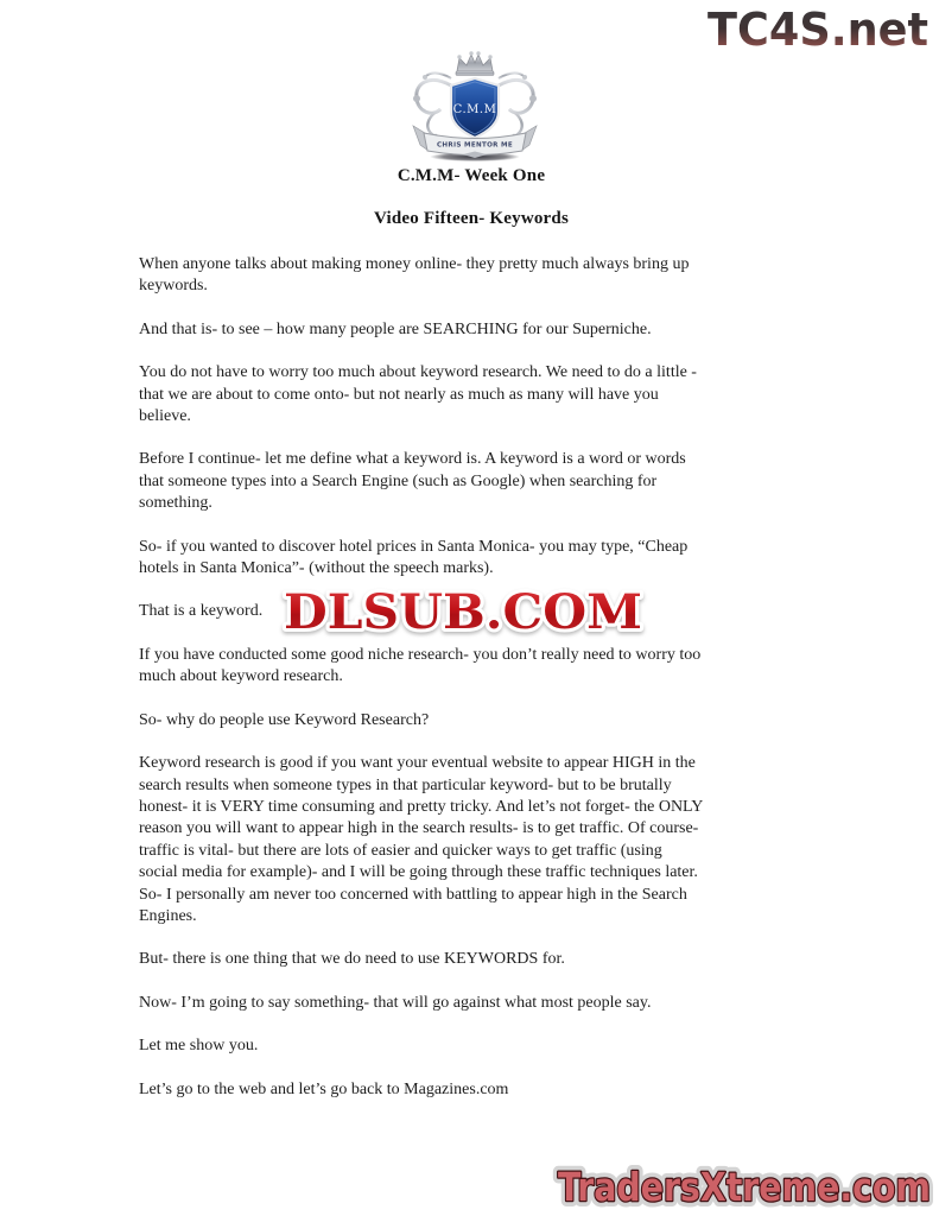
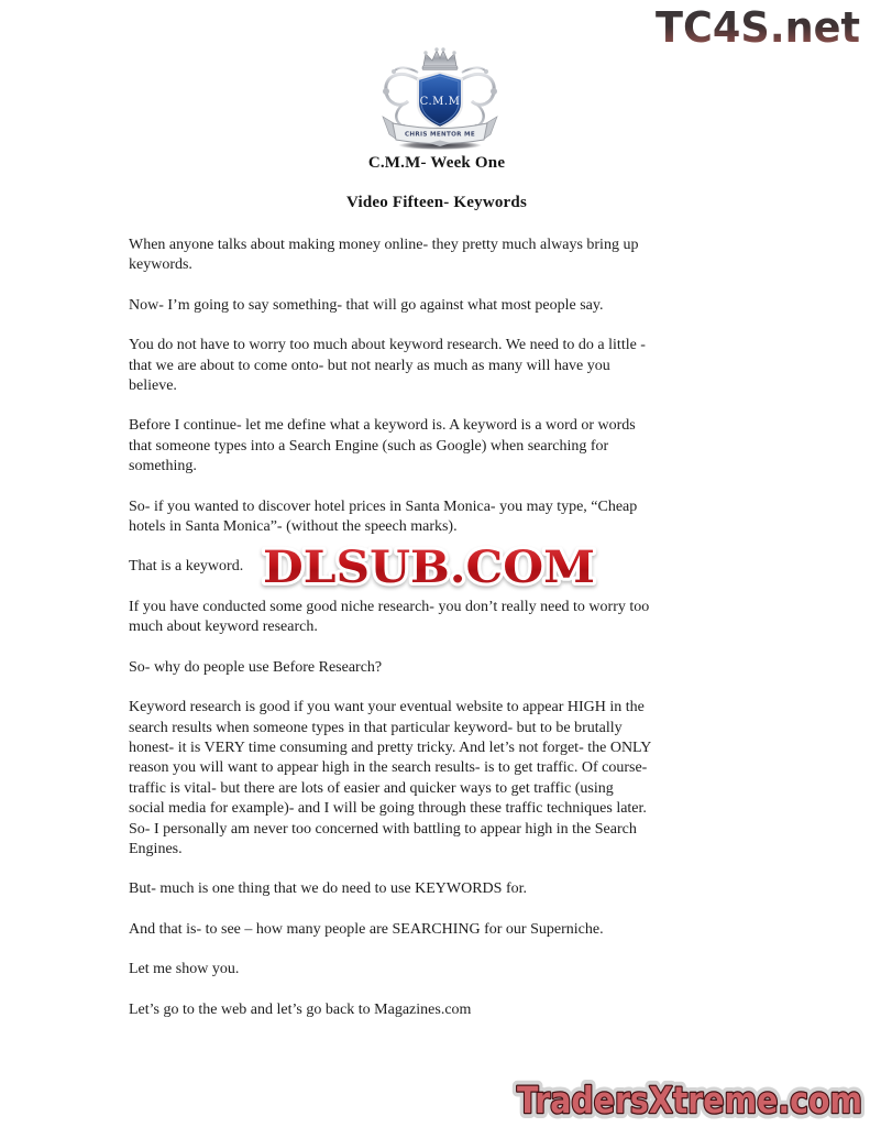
  TC4S.net
  C.M.M
  C.M.M- Week One
  Video Fifteen- Keywords
  When anyone talks about making money online- they pretty much always bring up
  keywords.
- And that is- to see – how many people are SEARCHING for our Superniche.
+ Now- I’m going to say something- that will go against what most people say.
  You do not have to worry too much about keyword research. We need to do a little -
  that we are about to come onto- but not nearly as much as many will have you
  believe.
  Before I continue- let me define what a keyword is. A keyword is a word or words
  that someone types into a Search Engine (such as Google) when searching for
  something.
  So- if you wanted to discover hotel prices in Santa Monica- you may type, “Cheap
  hotels in Santa Monica”- (without the speech marks).
  That is a keyword.
  If you have conducted some good niche research- you don’t really need to worry too
  much about keyword research.
- So- why do people use Keyword Research?
+ So- why do people use Before Research?
  Keyword research is good if you want your eventual website to appear HIGH in the
  search results when someone types in that particular keyword- but to be brutally
  honest- it is VERY time consuming and pretty tricky. And let’s not forget- the ONLY
  reason you will want to appear high in the search results- is to get traffic. Of course-
  traffic is vital- but there are lots of easier and quicker ways to get traffic (using
  social media for example)- and I will be going through these traffic techniques later.
  So- I personally am never too concerned with battling to appear high in the Search
  Engines.
- But- there is one thing that we do need to use KEYWORDS for.
+ But- much is one thing that we do need to use KEYWORDS for.
- Now- I’m going to say something- that will go against what most people say.
+ And that is- to see – how many people are SEARCHING for our Superniche.
  Let me show you.
  Let’s go to the web and let’s go back to Magazines.com
  DLSUB.COM
  TradersXtreme.com
